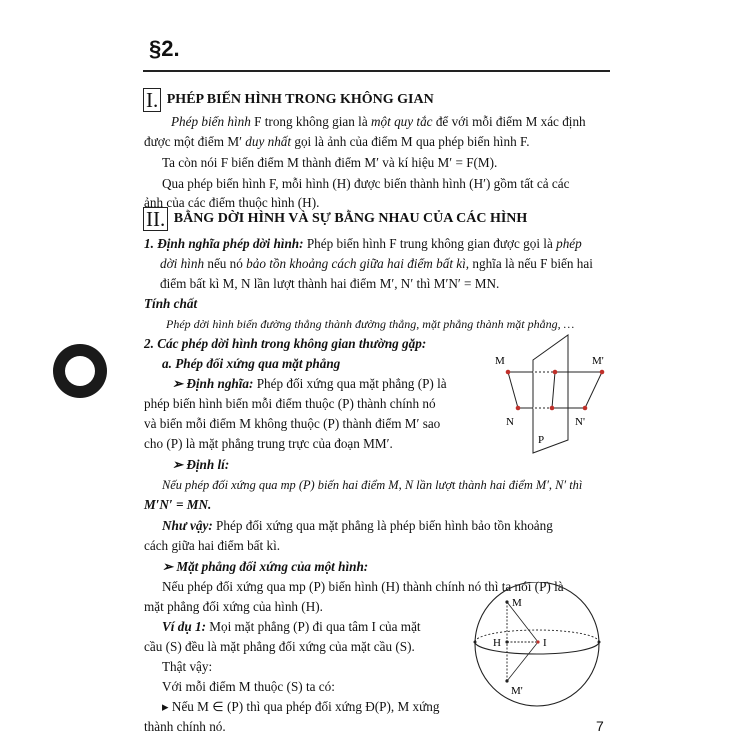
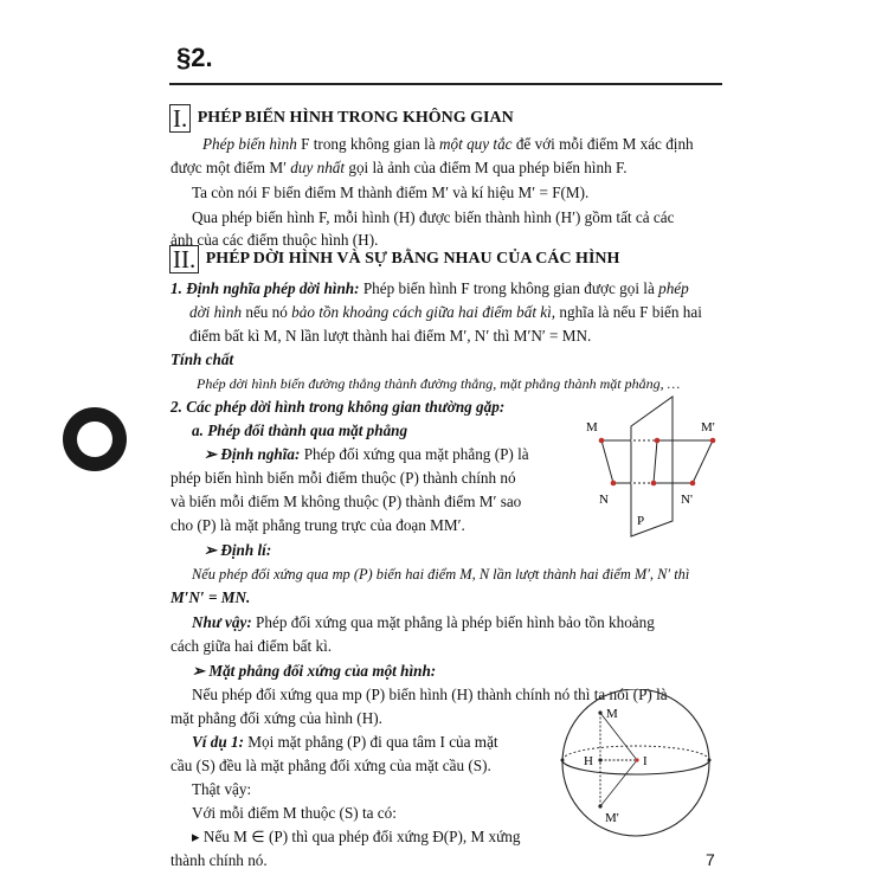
  §2.
  I. PHÉP BIẾN HÌNH TRONG KHÔNG GIAN
  Phép biến hình F trong không gian là một quy tắc để với mỗi điểm M xác định
  được một điểm M′ duy nhất gọi là ảnh của điểm M qua phép biến hình F.
  Ta còn nói F biến điểm M thành điểm M′ và kí hiệu M′ = F(M).
  Qua phép biến hình F, mỗi hình (H) được biến thành hình (H′) gồm tất cả các
  ảnh của các điểm thuộc hình (H).
- II. BẰNG DỜI HÌNH VÀ SỰ BẰNG NHAU CỦA CÁC HÌNH
+ II. PHÉP DỜI HÌNH VÀ SỰ BẰNG NHAU CỦA CÁC HÌNH
- 1. Định nghĩa phép dời hình: Phép biến hình F trung không gian được gọi là phép
+ 1. Định nghĩa phép dời hình: Phép biến hình F trong không gian được gọi là phép
  dời hình nếu nó bảo tồn khoảng cách giữa hai điểm bất kì, nghĩa là nếu F biến hai
  điểm bất kì M, N lần lượt thành hai điểm M′, N′ thì M′N′ = MN.
  Tính chất
  Phép dời hình biến đường thẳng thành đường thẳng, mặt phẳng thành mặt phẳng, …
  2. Các phép dời hình trong không gian thường gặp:
- a. Phép đối xứng qua mặt phẳng
+ a. Phép đối thành qua mặt phẳng
  ➢ Định nghĩa: Phép đối xứng qua mặt phẳng (P) là
  phép biến hình biến mỗi điểm thuộc (P) thành chính nó
  và biến mỗi điểm M không thuộc (P) thành điểm M′ sao
  cho (P) là mặt phẳng trung trực của đoạn MM′.
  ➢ Định lí:
  Nếu phép đối xứng qua mp (P) biến hai điểm M, N lần lượt thành hai điểm M′, N′ thì
  M′N′ = MN.
  Như vậy: Phép đối xứng qua mặt phẳng là phép biến hình bảo tồn khoảng
  cách giữa hai điểm bất kì.
  ➢ Mặt phẳng đối xứng của một hình:
  Nếu phép đối xứng qua mp (P) biến hình (H) thành chính nó thì ta nói (P) l
  mặt phẳng đối xứng của hình (H).
  Ví dụ 1: Mọi mặt phẳng (P) đi qua tâm I của mặt
  cầu (S) đều là mặt phẳng đối xứng của mặt cầu (S).
  Thật vậy:
  Với mỗi điểm M thuộc (S) ta có:
  ▸ Nếu M ∈ (P) thì qua phép đối xứng Đ(P), M xứng
  thành chính nó.
  M
  M'
  N
  N'
  P
  M
  M'
  H
  I
  7
